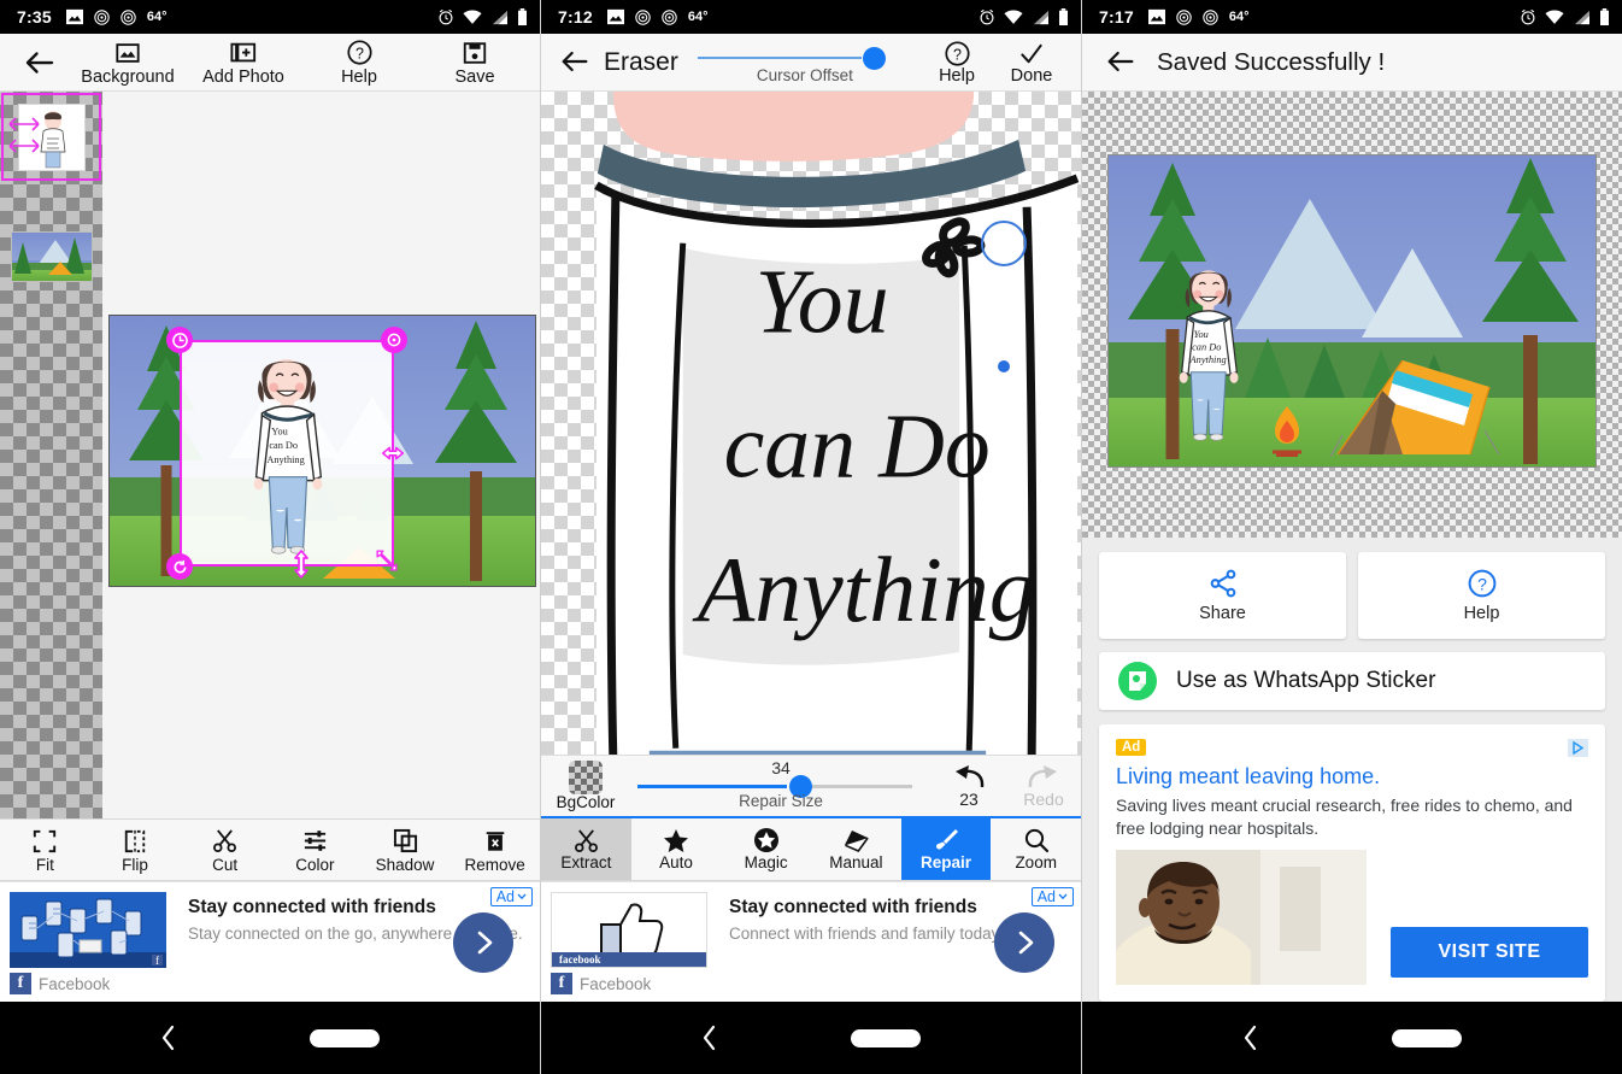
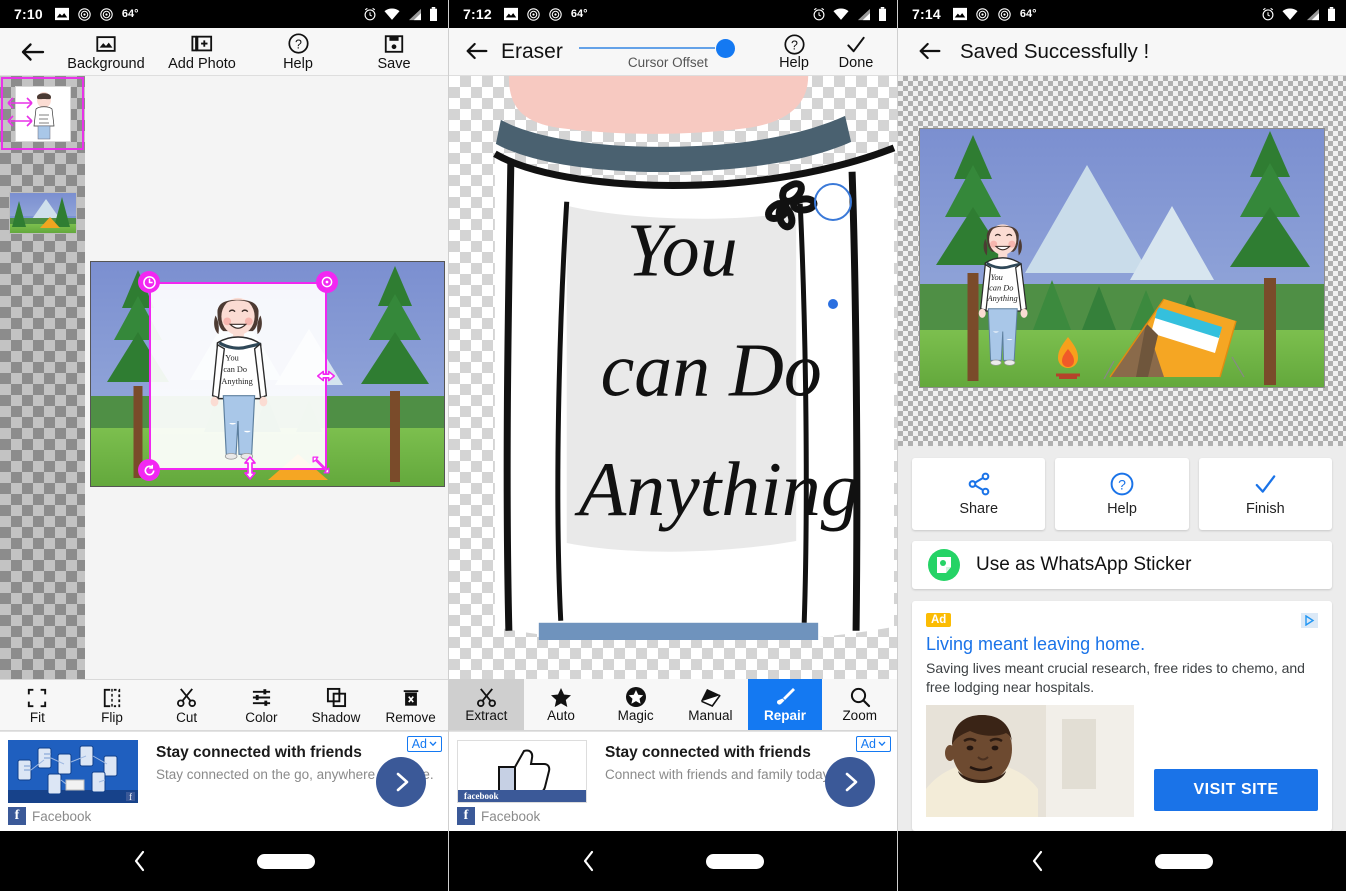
- 7:35
+ 7:10
  64°
  Background
  Add Photo
  ?
  Help
  Save
  You
  can Do
  Anything
  Fit
  Flip
  Cut
  Color
  Shadow
  Remove
  Ad
  f
  f
  Facebook
  Stay connected with friends
  Stay connected on the go, anywheree.
  7:12
  64°
  Eraser
  Cursor Offset
  ?
  Help
  Done
  You
  can Do
  Anything
- BgColor
- 34
- Repair Size
- 23
- Redo
  Extract
  Auto
  Magic
  Manual
  Repair
  Zoom
  Ad
  facebook
  f
  Facebook
  Stay connected with friends
  Connect with friends and family toda
- 7:17
+ 7:14
  64°
  Saved Successfully !
  You
  can Do
  Anything
  Share
  ?
  Help
+ Finish
  Use as WhatsApp Sticker
  Ad
  Living meant leaving home.
  Saving lives meant crucial research, free rides to chemo, and free lodging near hospitals.
  VISIT SITE
